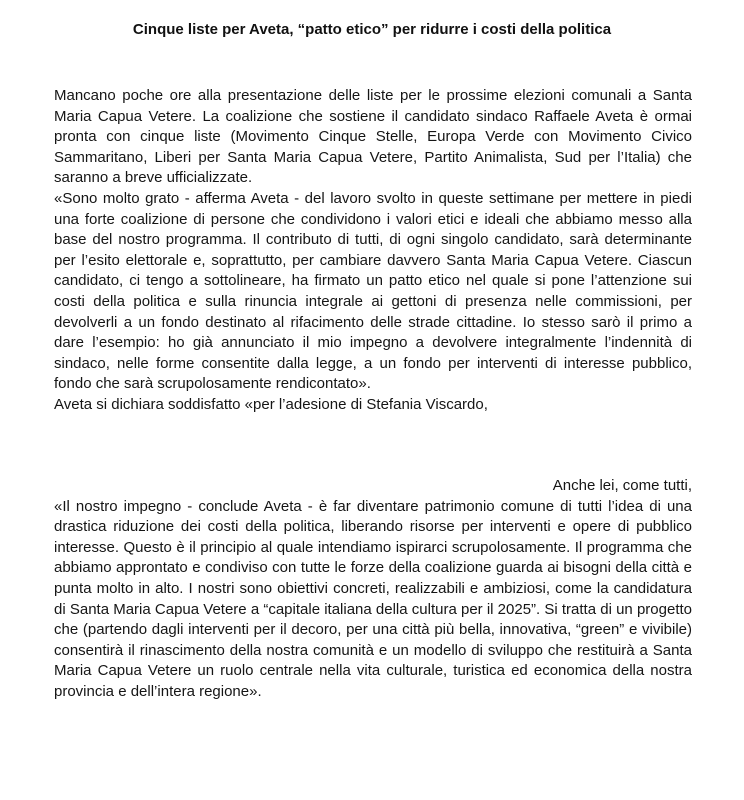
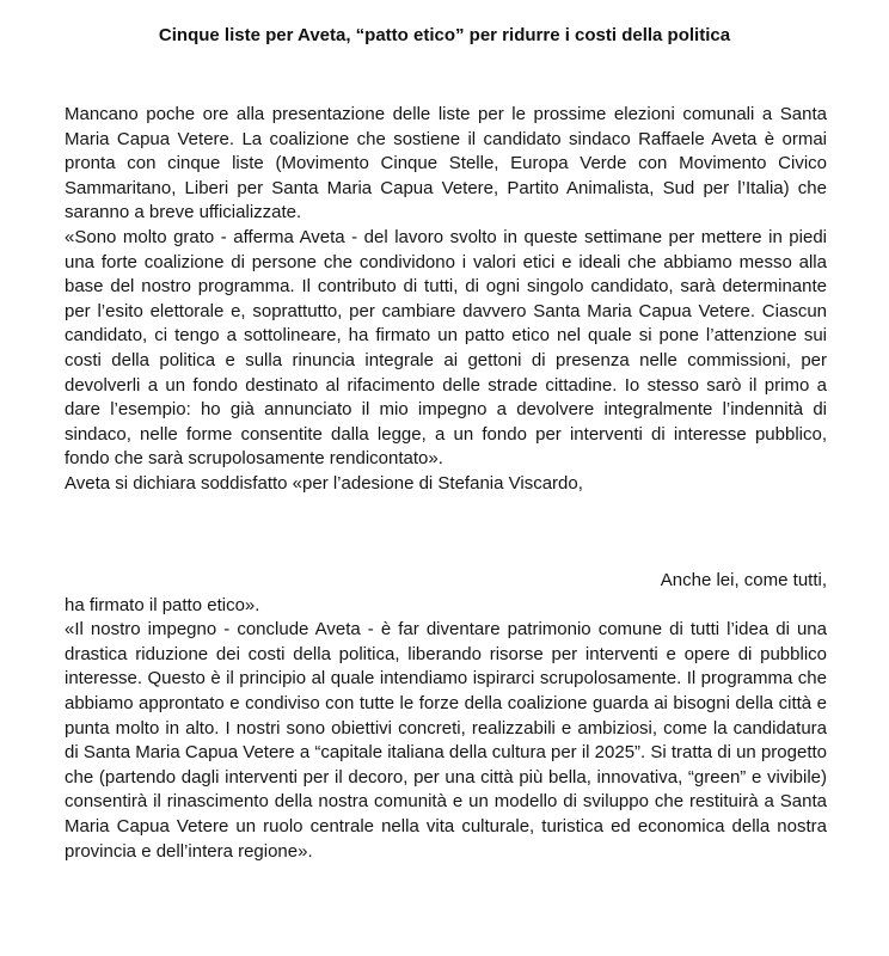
  Cinque liste per Aveta, “patto etico” per ridurre i costi della politica
  Mancano poche ore alla presentazione delle liste per le prossime elezioni comunali a Santa Maria Capua Vetere. La coalizione che sostiene il candidato sindaco Raffaele Aveta è ormai pronta con cinque liste (Movimento Cinque Stelle, Europa Verde con Movimento Civico Sammaritano, Liberi per Santa Maria Capua Vetere, Partito Animalista, Sud per l’Italia) che saranno a breve ufficializzate.
  «Sono molto grato - afferma Aveta - del lavoro svolto in queste settimane per mettere in piedi una forte coalizione di persone che condividono i valori etici e ideali che abbiamo messo alla base del nostro programma. Il contributo di tutti, di ogni singolo candidato, sarà determinante per l’esito elettorale e, soprattutto, per cambiare davvero Santa Maria Capua Vetere. Ciascun candidato, ci tengo a sottolineare, ha firmato un patto etico nel quale si pone l’attenzione sui costi della politica e sulla rinuncia integrale ai gettoni di presenza nelle commissioni, per devolverli a un fondo destinato al rifacimento delle strade cittadine. Io stesso sarò il primo a dare l’esempio: ho già annunciato il mio impegno a devolvere integralmente l’indennità di sindaco, nelle forme consentite dalla legge, a un fondo per interventi di interesse pubblico, fondo che sarà scrupolosamente rendicontato».
  Aveta si dichiara soddisfatto «per l’adesione di Stefania Viscardo,
  Anche lei, come tutti,
+ ha firmato il patto etico».
  «Il nostro impegno - conclude Aveta - è far diventare patrimonio comune di tutti l’idea di una drastica riduzione dei costi della politica, liberando risorse per interventi e opere di pubblico interesse. Questo è il principio al quale intendiamo ispirarci scrupolosamente. Il programma che abbiamo approntato e condiviso con tutte le forze della coalizione guarda ai bisogni della città e punta molto in alto. I nostri sono obiettivi concreti, realizzabili e ambiziosi, come la candidatura di Santa Maria Capua Vetere a “capitale italiana della cultura per il 2025”. Si tratta di un progetto che (partendo dagli interventi per il decoro, per una città più bella, innovativa, “green” e vivibile) consentirà il rinascimento della nostra comunità e un modello di sviluppo che restituirà a Santa Maria Capua Vetere un ruolo centrale nella vita culturale, turistica ed economica della nostra provincia e dell’intera regione».
